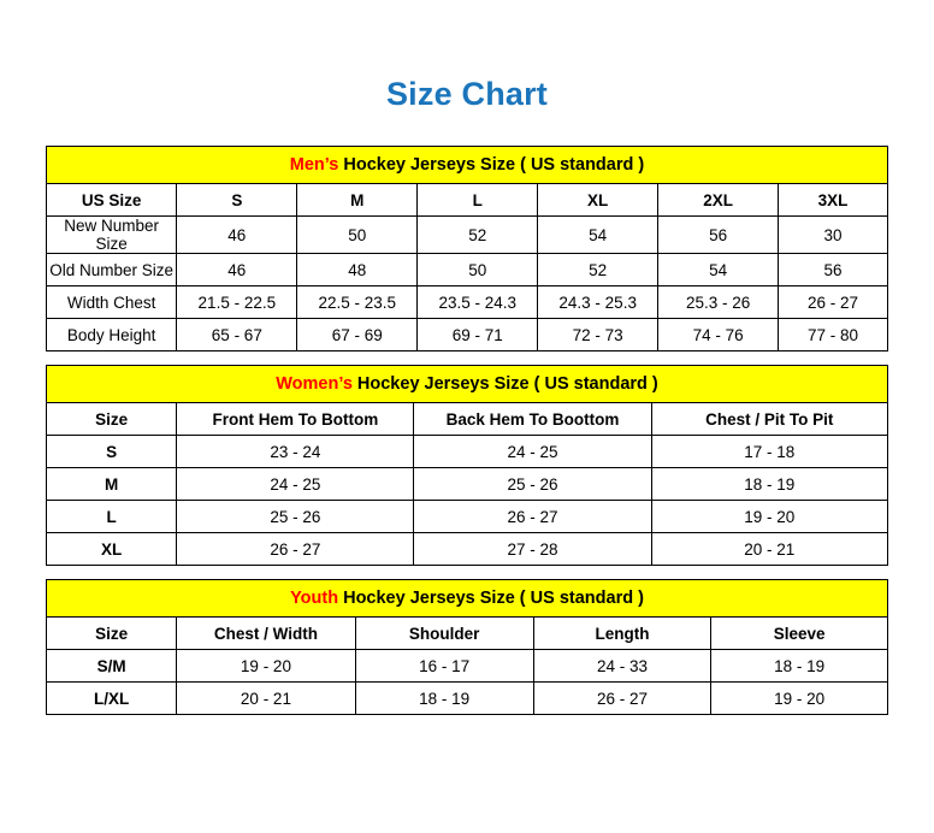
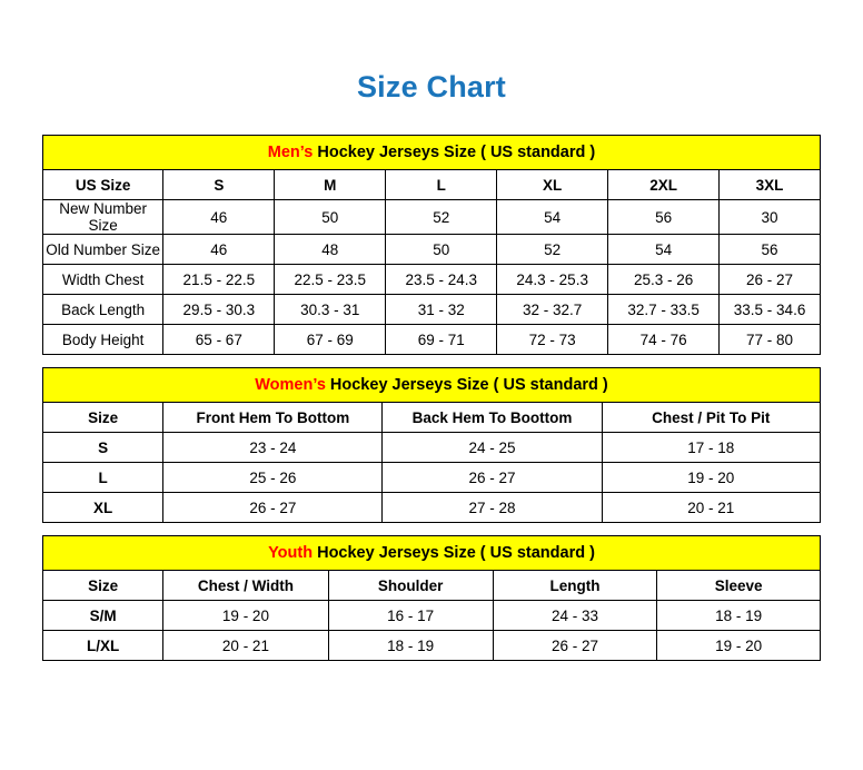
  Size Chart
  Men’s Hockey Jerseys Size ( US standard )
  US Size	S	M	L	XL	2XL	3XL
  New Number Size	46	50	52	54	56	30
  Old Number Size	46	48	50	52	54	56
  Width Chest	21.5 - 22.5	22.5 - 23.5	23.5 - 24.3	24.3 - 25.3	25.3 - 26	26 - 27
+ Back Length	29.5 - 30.3	30.3 - 31	31 - 32	32 - 32.7	32.7 - 33.5	33.5 - 34.6
  Body Height	65 - 67	67 - 69	69 - 71	72 - 73	74 - 76	77 - 80
  Women’s Hockey Jerseys Size ( US standard )
  Size	Front Hem To Bottom	Back Hem To Boottom	Chest / Pit To Pit
  S	23 - 24	24 - 25	17 - 18
- M	24 - 25	25 - 26	18 - 19
  L	25 - 26	26 - 27	19 - 20
  XL	26 - 27	27 - 28	20 - 21
  Youth Hockey Jerseys Size ( US standard )
  Size	Chest / Width	Shoulder	Length	Sleeve
  S/M	19 - 20	16 - 17	24 - 33	18 - 19
  L/XL	20 - 21	18 - 19	26 - 27	19 - 20
